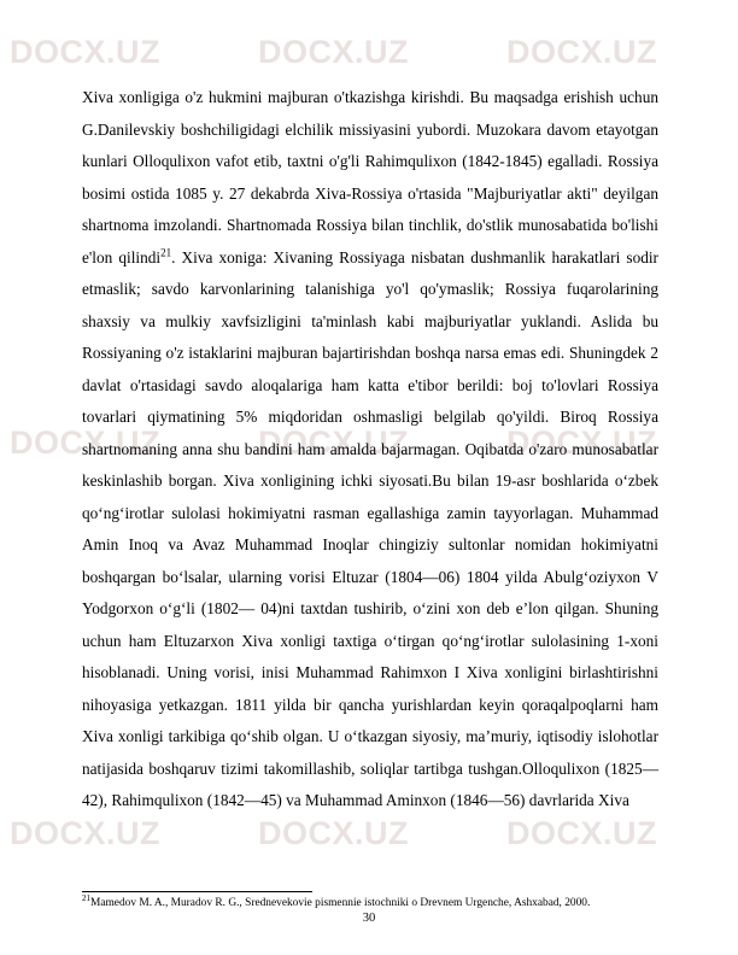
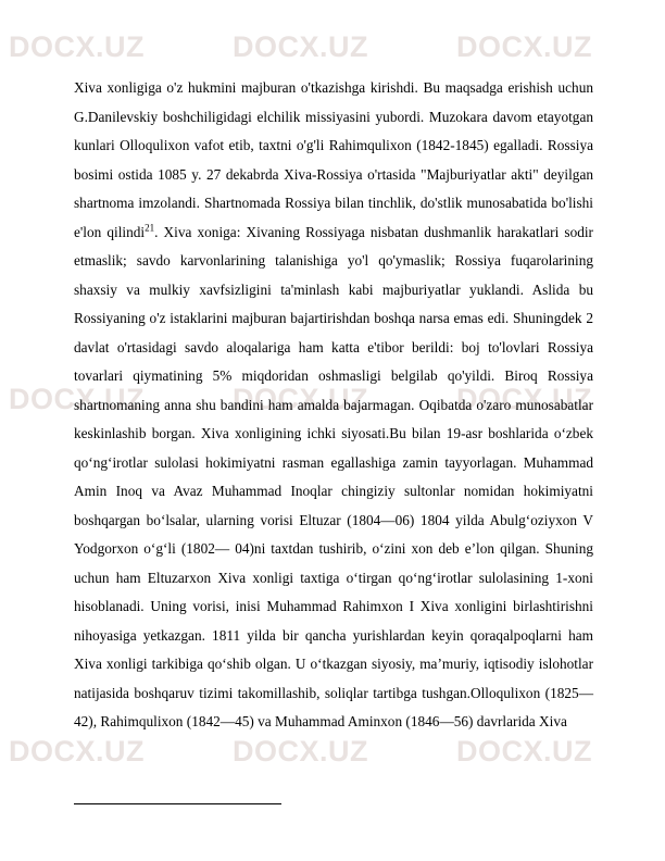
  DOCX.UZ
  DOCX.UZ
  DOCX.UZ
  DOCX.UZ
  DOCX.UZ
  DOCX.UZ
  DOCX.UZ
  DOCX.UZ
  DOCX.UZ
  Xiva xonligiga o'z hukmini majburan o'tkazishga kirishdi. Bu maqsadga erishish uchun G.Danilevskiy boshchiligidagi elchilik missiyasini yubordi. Muzokara davom etayotgan kunlari Olloqulixon vafot etib, taxtni o'g'li Rahimqulixon (1842-1845) egalladi. Rossiya bosimi ostida 1085 y. 27 dekabrda Xiva-Rossiya o'rtasida "Majburiyatlar akti" deyilgan shartnoma imzolandi. Shartnomada Rossiya bilan tinchlik, do'stlik munosabatida bo'lishi e'lon qilindi21. Xiva xoniga: Xivaning Rossiyaga nisbatan dushmanlik harakatlari sodir etmaslik; savdo karvonlarining talanishiga yo'l qo'ymaslik; Rossiya fuqarolarining shaxsiy va mulkiy xavfsizligini ta'minlash kabi majburiyatlar yuklandi. Aslida bu Rossiyaning o'z istaklarini majburan bajartirishdan boshqa narsa emas edi. Shuningdek 2 davlat o'rtasidagi savdo aloqalariga ham katta e'tibor berildi: boj to'lovlari Rossiya tovarlari qiymatining 5% miqdoridan oshmasligi belgilab qo'yildi. Biroq Rossiya shartnomaning anna shu bandini ham amalda bajarmagan. Oqibatda o'zaro munosabatlar keskinlashib borgan. Xiva xonligining ichki siyosati.Bu bilan 19-asr boshlarida o‘zbek qo‘ng‘irotlar sulolasi hokimiyatni rasman egallashiga zamin tayyorlagan. Muhammad Amin Inoq va Avaz Muhammad Inoqlar chingiziy sultonlar nomidan hokimiyatni boshqargan bo‘lsalar, ularning vorisi Eltuzar (1804—06) 1804 yilda Abulg‘oziyxon V Yodgorxon o‘g‘li (1802— 04)ni taxtdan tushirib, o‘zini xon deb e’lon qilgan. Shuning uchun ham Eltuzarxon Xiva xonligi taxtiga o‘tirgan qo‘ng‘irotlar sulolasining 1-xoni hisoblanadi. Uning vorisi, inisi Muhammad Rahimxon I Xiva xonligini birlashtirishni nihoyasiga yetkazgan. 1811 yilda bir qancha yurishlardan keyin qoraqalpoqlarni ham Xiva xonligi tarkibiga qo‘shib olgan. U o‘tkazgan siyosiy, ma’muriy, iqtisodiy islohotlar natijasida boshqaruv tizimi takomillashib, soliqlar tartibga tushgan.Olloqulixon (1825—42), Rahimqulixon (1842—45) va Muhammad Aminxon (1846—56) davrlarida Xiva
- 21Mamedov M. A., Muradov R. G., Srednevekovie pismennie istochniki o Drevnem Urgenche, Ashxabad, 2000.
- 30
